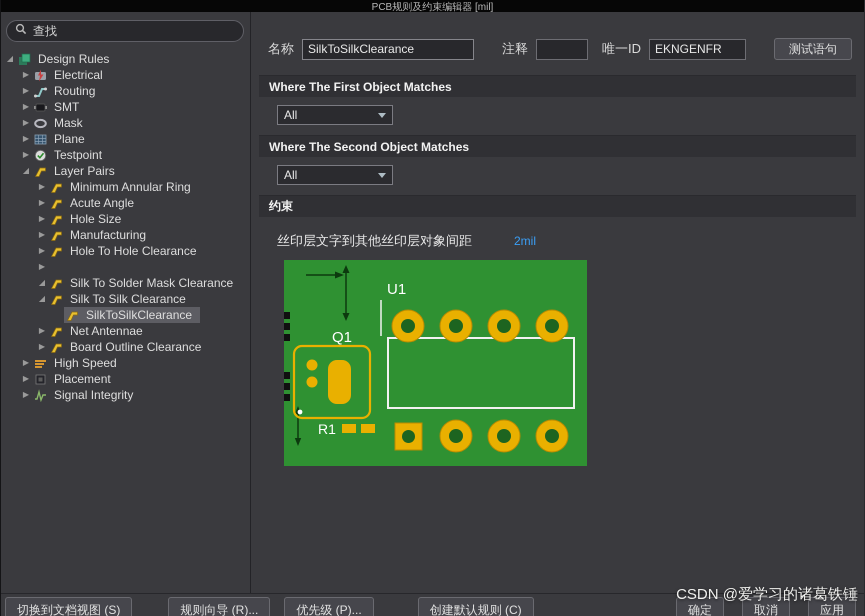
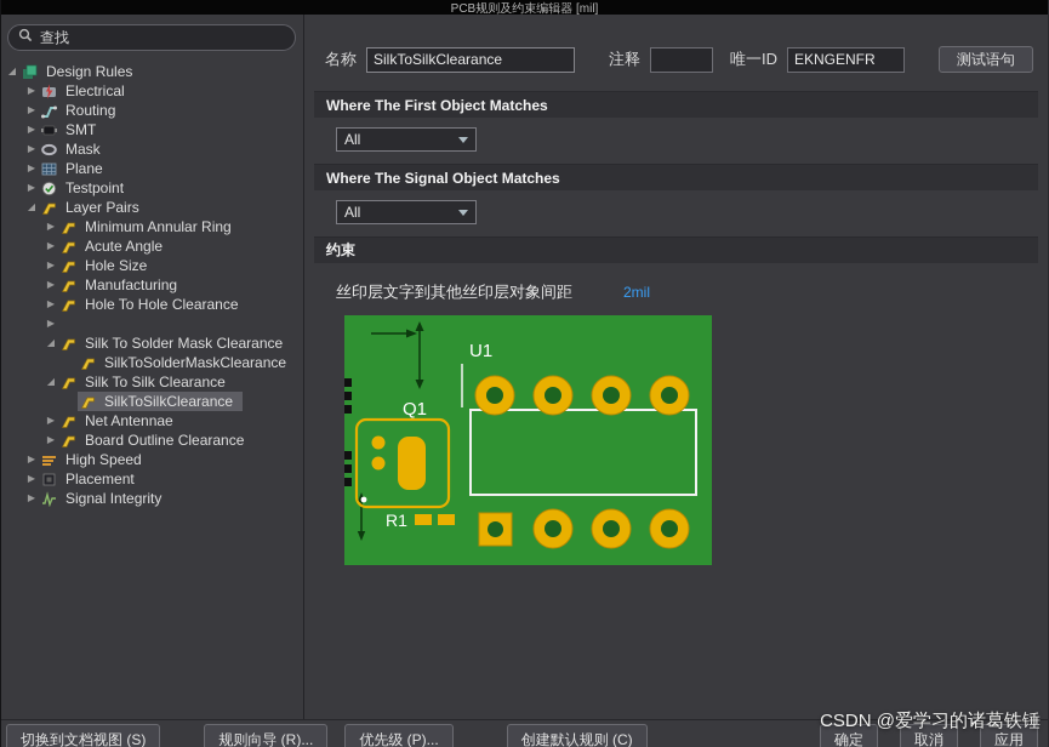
  PCB规则及约束编辑器 [mil]
  查找
  ◢
  Design Rules
  ▶
  Electrical
  ▶
  Routing
  ▶
  SMT
  ▶
  Mask
  ▶
  Plane
  ▶
  Testpoint
  ◢
  Layer Pairs
  ▶
  Minimum Annular Ring
  ▶
  Acute Angle
  ▶
  Hole Size
  ▶
  Manufacturing
  ▶
  Hole To Hole Clearance
  ▶
  ◢
  Silk To Solder Mask Clearance
+ SilkToSolderMaskClearance
  ◢
  Silk To Silk Clearance
  SilkToSilkClearance
  ▶
  Net Antennae
  ▶
  Board Outline Clearance
  ▶
  High Speed
  ▶
  Placement
  ▶
  Signal Integrity
  名称
  SilkToSilkClearance
  注释
  唯一ID
  EKNGENFR
  测试语句
  Where The First Object Matches
  All
- Where The Second Object Matches
+ Where The Signal Object Matches
  All
  约束
  丝印层文字到其他丝印层对象间距
  2mil
  U1
  Q1
  R1
  切换到文档视图 (S)
  规则向导 (R)...
  优先级 (P)...
  创建默认规则 (C)
  确定
  取消
  应用
  CSDN @爱学习的诸葛铁锤
